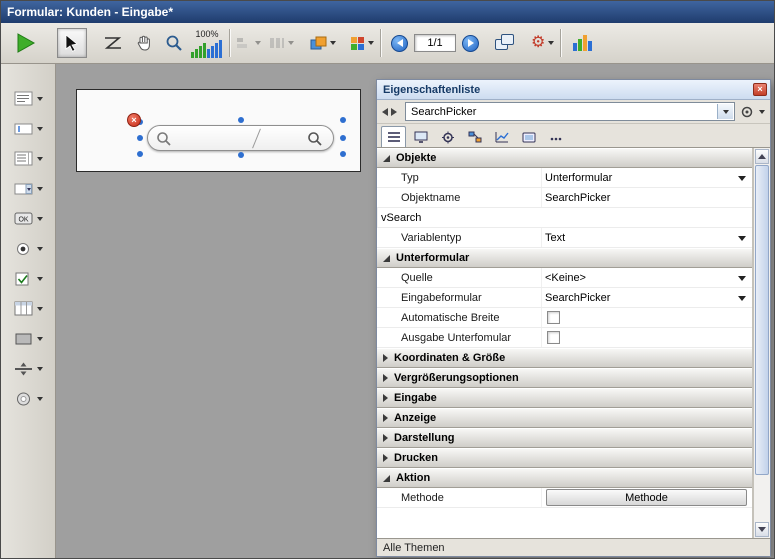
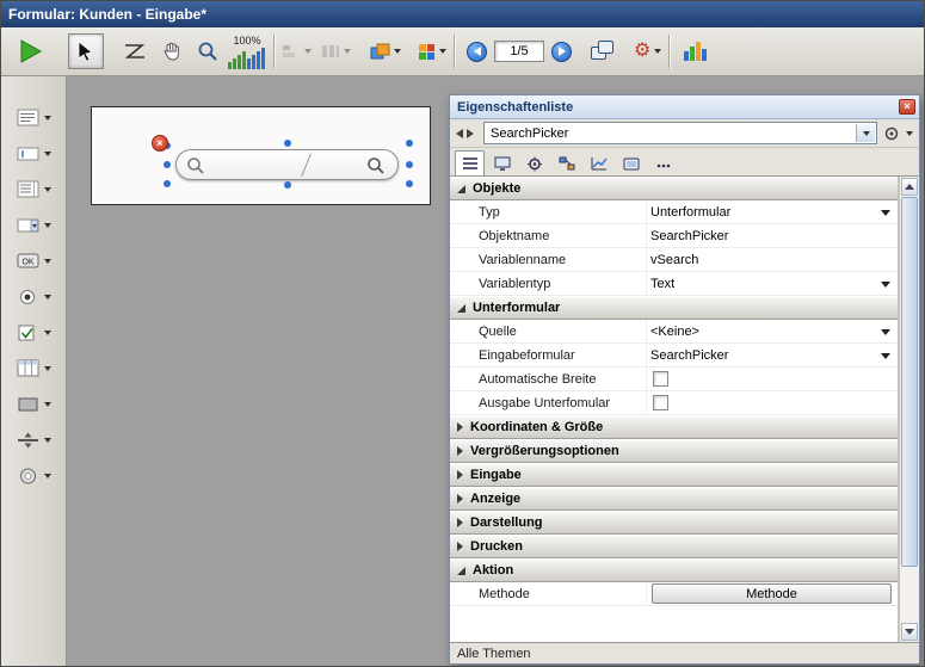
  Formular: Kunden - Eingabe*
  100%
- 1/1
+ 1/5
  ⚙
  ×
  Eigenschaftenliste
  ×
  SearchPicker
  Objekte
  Typ
  Unterformular
  Objektname
  SearchPicker
+ Variablenname
  vSearch
  Variablentyp
  Text
  Unterformular
  Quelle
  <Keine>
  Eingabeformular
  SearchPicker
  Automatische Breite
  Ausgabe Unterfomular
  Koordinaten & Größe
  Vergrößerungsoptionen
  Eingabe
  Anzeige
  Darstellung
  Drucken
  Aktion
  Methode
  Methode
  Alle Themen
